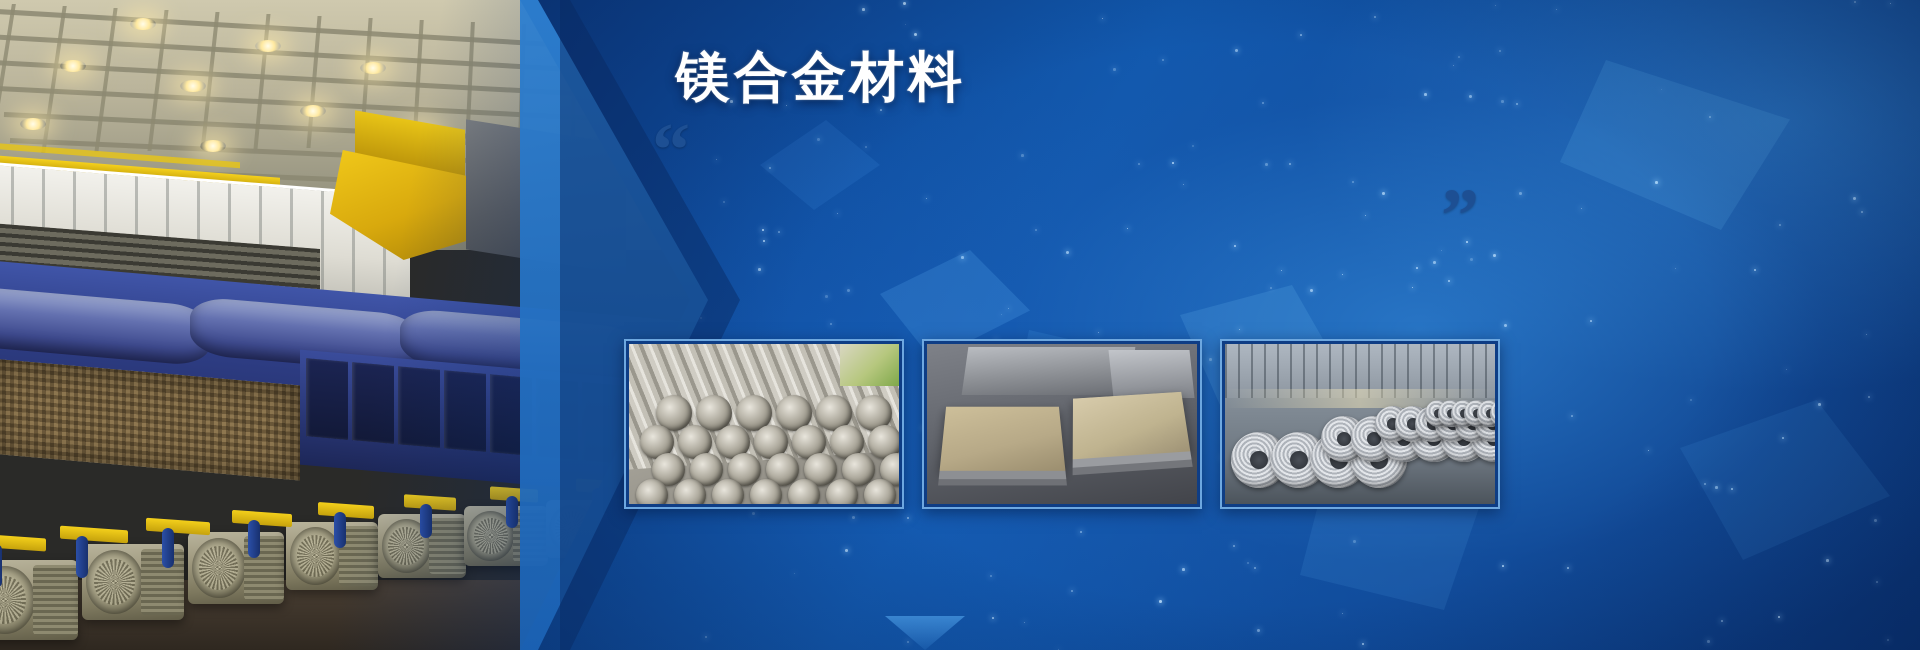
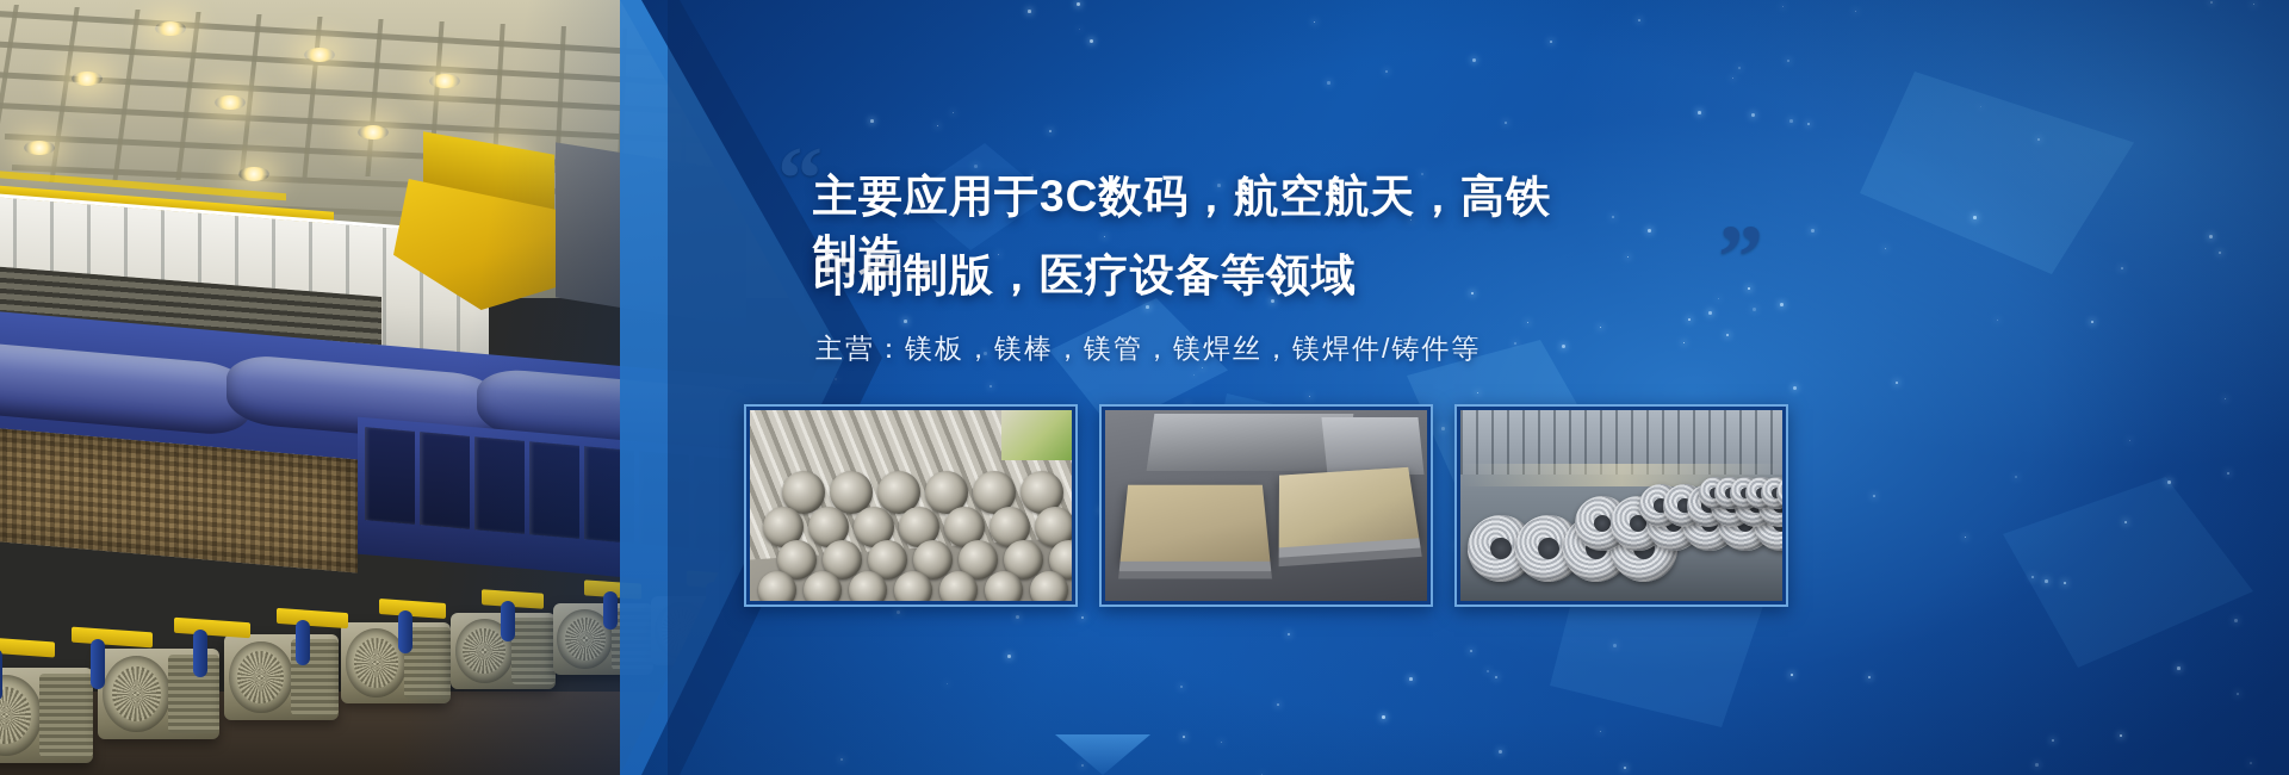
- 镁合金材料
  “
  ”
+ 主要应用于3C数码，航空航天，高铁制造，
+ 印刷制版，医疗设备等领域
+ 主营：镁板，镁棒，镁管，镁焊丝，镁焊件/铸件等
